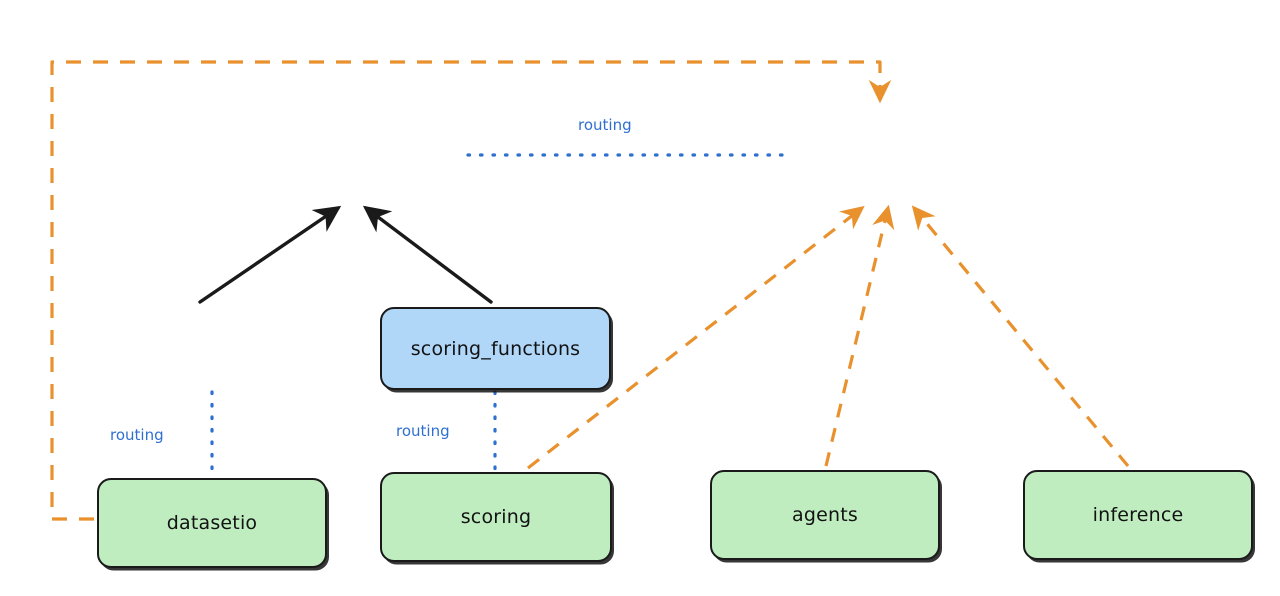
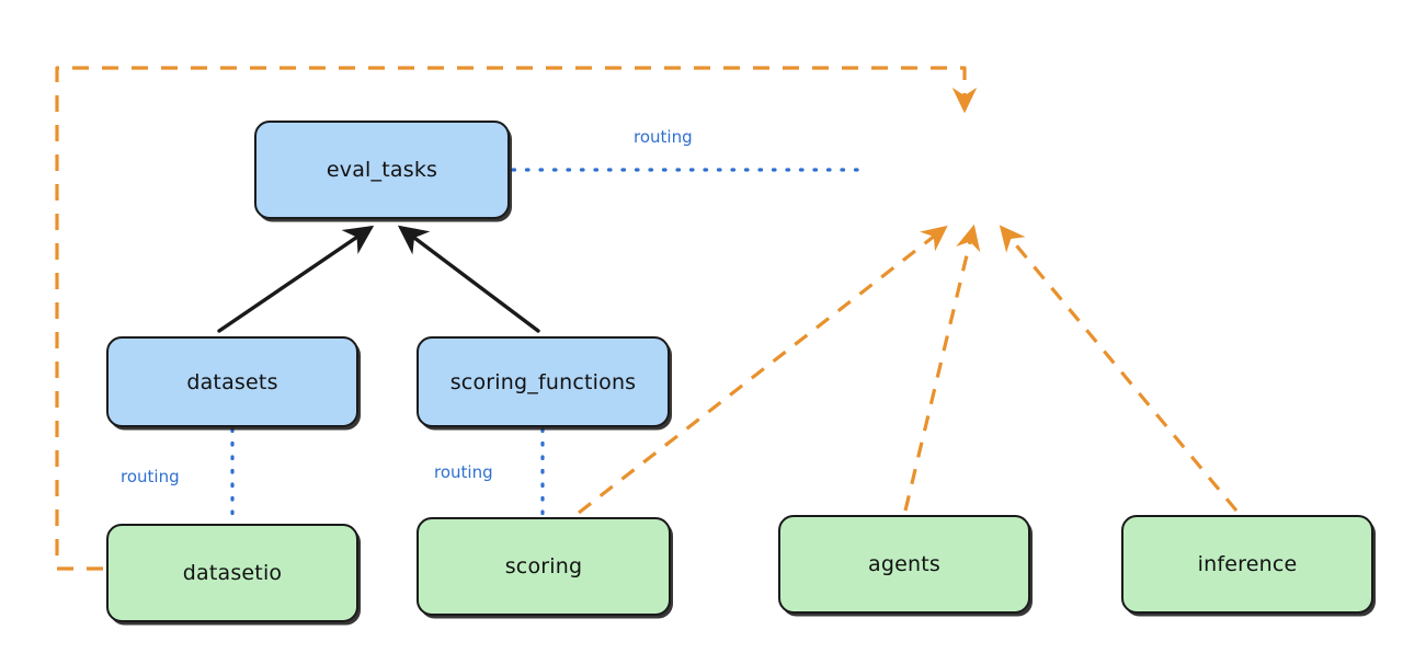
+ eval_tasks
+ datasets
  scoring_functions
  datasetio
  scoring
  agents
  inference
  routing
  routing
  routing
